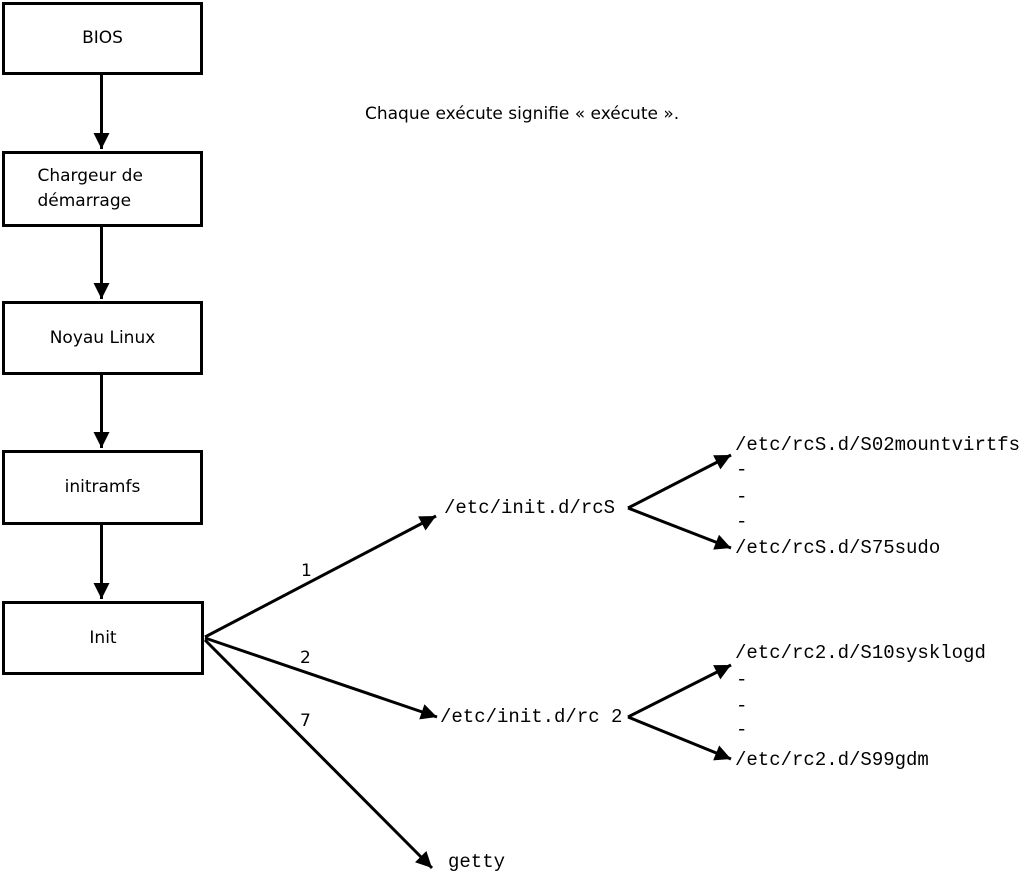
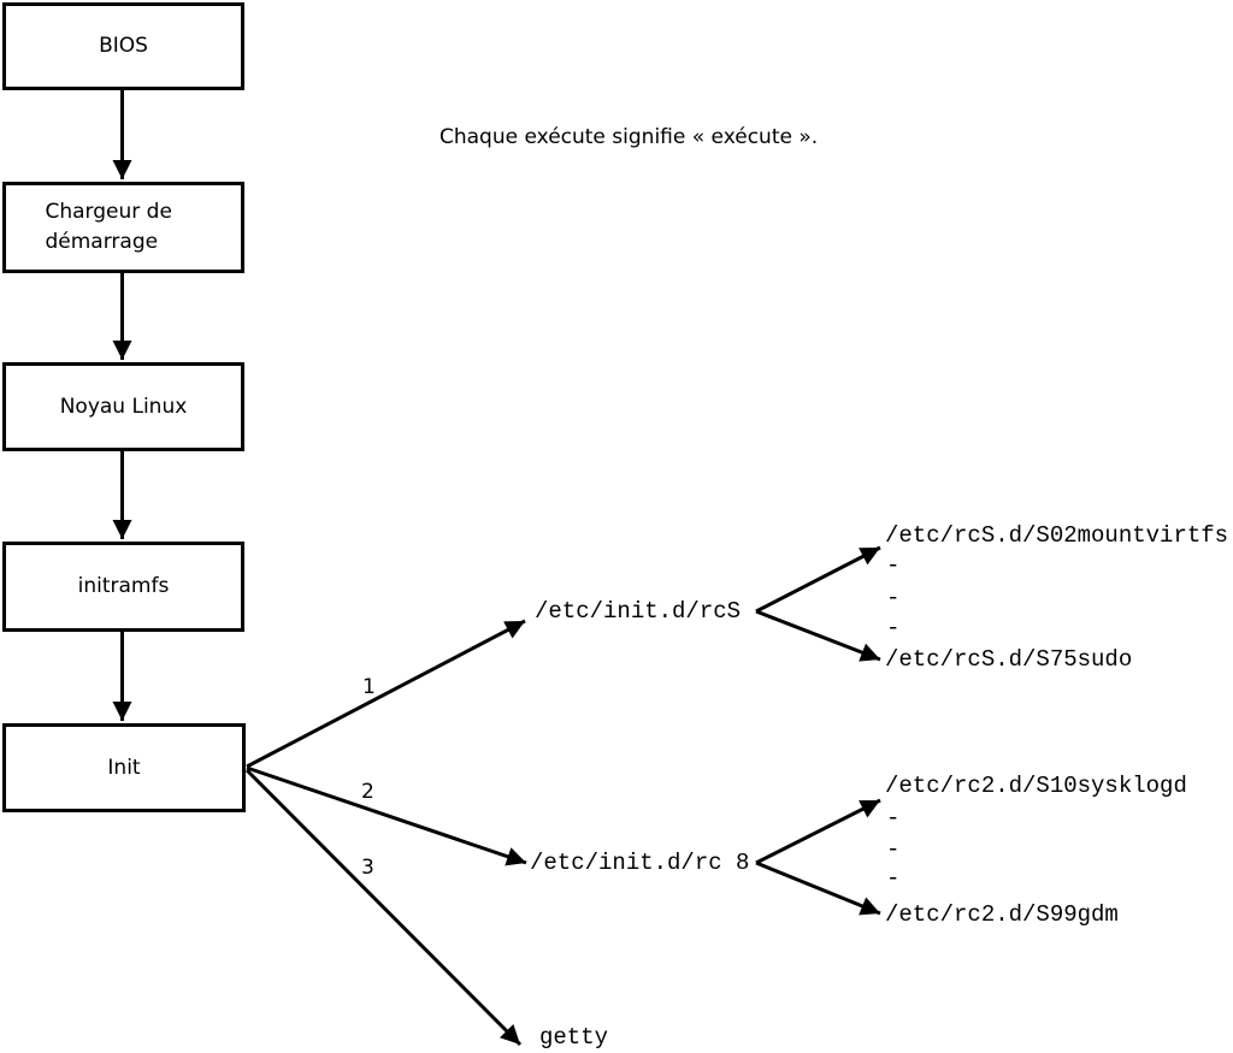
  BIOS
  Chargeur de démarrage
  Noyau Linux
  initramfs
  Init
  Chaque exécute signifie « exécute ».
  1
  2
- 7
+ 3
  /etc/init.d/rcS
- /etc/init.d/rc 2
+ /etc/init.d/rc 8
  getty
  /etc/rcS.d/S02mountvirtfs
  -
  -
  -
  /etc/rcS.d/S75sudo
  /etc/rc2.d/S10sysklogd
  -
  -
  -
  /etc/rc2.d/S99gdm
